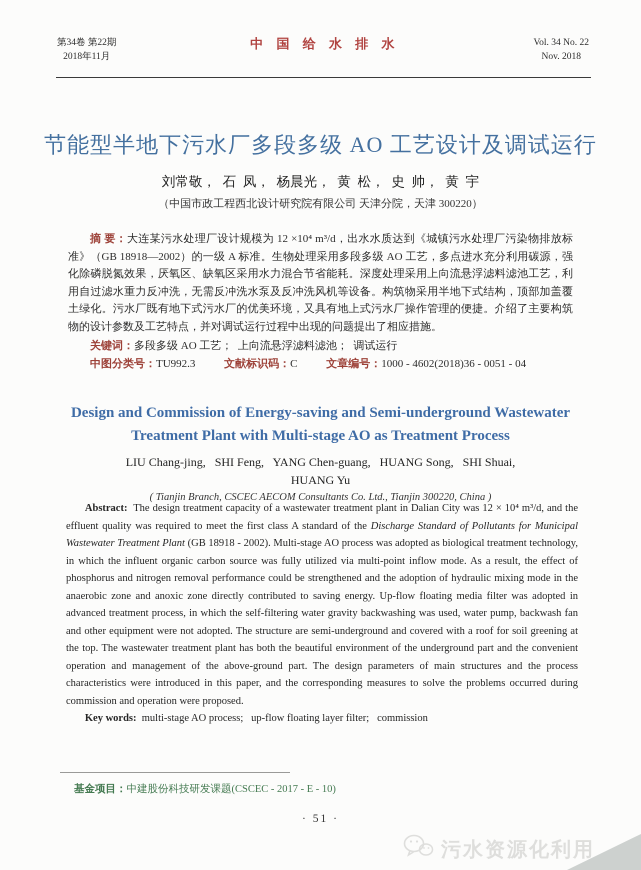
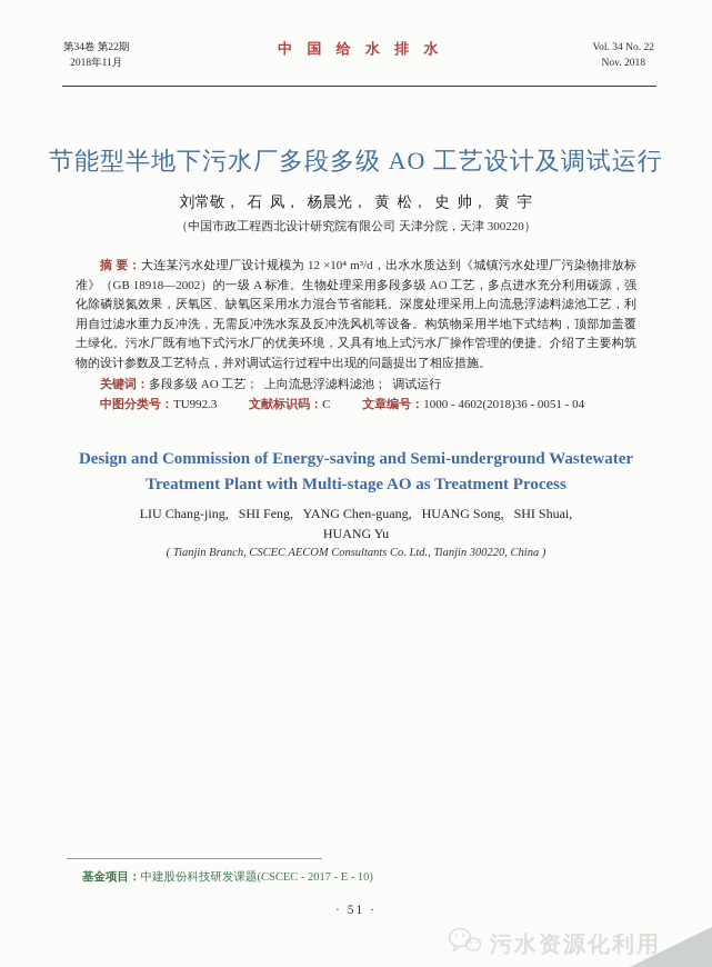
  第34卷 第22期
  2018年11月
  中 国 给 水 排 水
  Vol. 34 No. 22
  Nov. 2018
  节能型半地下污水厂多段多级 AO 工艺设计及调试运行
  刘常敬， 石 凤， 杨晨光， 黄 松， 史 帅， 黄 宇
  （中国市政工程西北设计研究院有限公司 天津分院，天津 300220）
  摘 要：大连某污水处理厂设计规模为 12 ×10⁴ m³/d，出水水质达到《城镇污水处理厂污染物排放标准》（GB 18918—2002）的一级 A 标准。生物处理采用多段多级 AO 工艺，多点进水充分利用碳源，强化除磷脱氮效果，厌氧区、缺氧区采用水力混合节省能耗。深度处理采用上向流悬浮滤料滤池工艺，利用自过滤水重力反冲洗，无需反冲洗水泵及反冲洗风机等设备。构筑物采用半地下式结构，顶部加盖覆土绿化。污水厂既有地下式污水厂的优美环境，又具有地上式污水厂操作管理的便捷。介绍了主要构筑物的设计参数及工艺特点，并对调试运行过程中出现的问题提出了相应措施。
  关键词：多段多级 AO 工艺； 上向流悬浮滤料滤池； 调试运行
  中图分类号：TU992.3 文献标识码：C 文章编号：1000 - 4602(2018)36 - 0051 - 04
  Design and Commission of Energy-saving and Semi-underground Wastewater
  Treatment Plant with Multi-stage AO as Treatment Process
  LIU Chang-jing, SHI Feng, YANG Chen-guang, HUANG Song, SHI Shuai,
  HUANG Yu
  ( Tianjin Branch, CSCEC AECOM Consultants Co. Ltd., Tianjin 300220, China )
- Abstract: The design treatment capacity of a wastewater treatment plant in Dalian City was 12 × 10⁴ m³/d, and the effluent quality was required to meet the first class A standard of the Discharge Standard of Pollutants for Municipal Wastewater Treatment Plant (GB 18918 - 2002). Multi-stage AO process was adopted as biological treatment technology, in which the influent organic carbon source was fully utilized via multi-point inflow mode. As a result, the effect of phosphorus and nitrogen removal performance could be strengthened and the adoption of hydraulic mixing mode in the anaerobic zone and anoxic zone directly contributed to saving energy. Up-flow floating media filter was adopted in advanced treatment process, in which the self-filtering water gravity backwashing was used, water pump, backwash fan and other equipment were not adopted. The structure are semi-underground and covered with a roof for soil greening at the top. The wastewater treatment plant has both the beautiful environment of the underground part and the convenient operation and management of the above-ground part. The design parameters of main structures and the process characteristics were introduced in this paper, and the corresponding measures to solve the problems occurred during commission and operation were proposed.
- Key words: multi-stage AO process; up-flow floating layer filter; commission
  基金项目：中建股份科技研发课题(CSCEC - 2017 - E - 10)
  · 51 ·
  污水资源化利用
